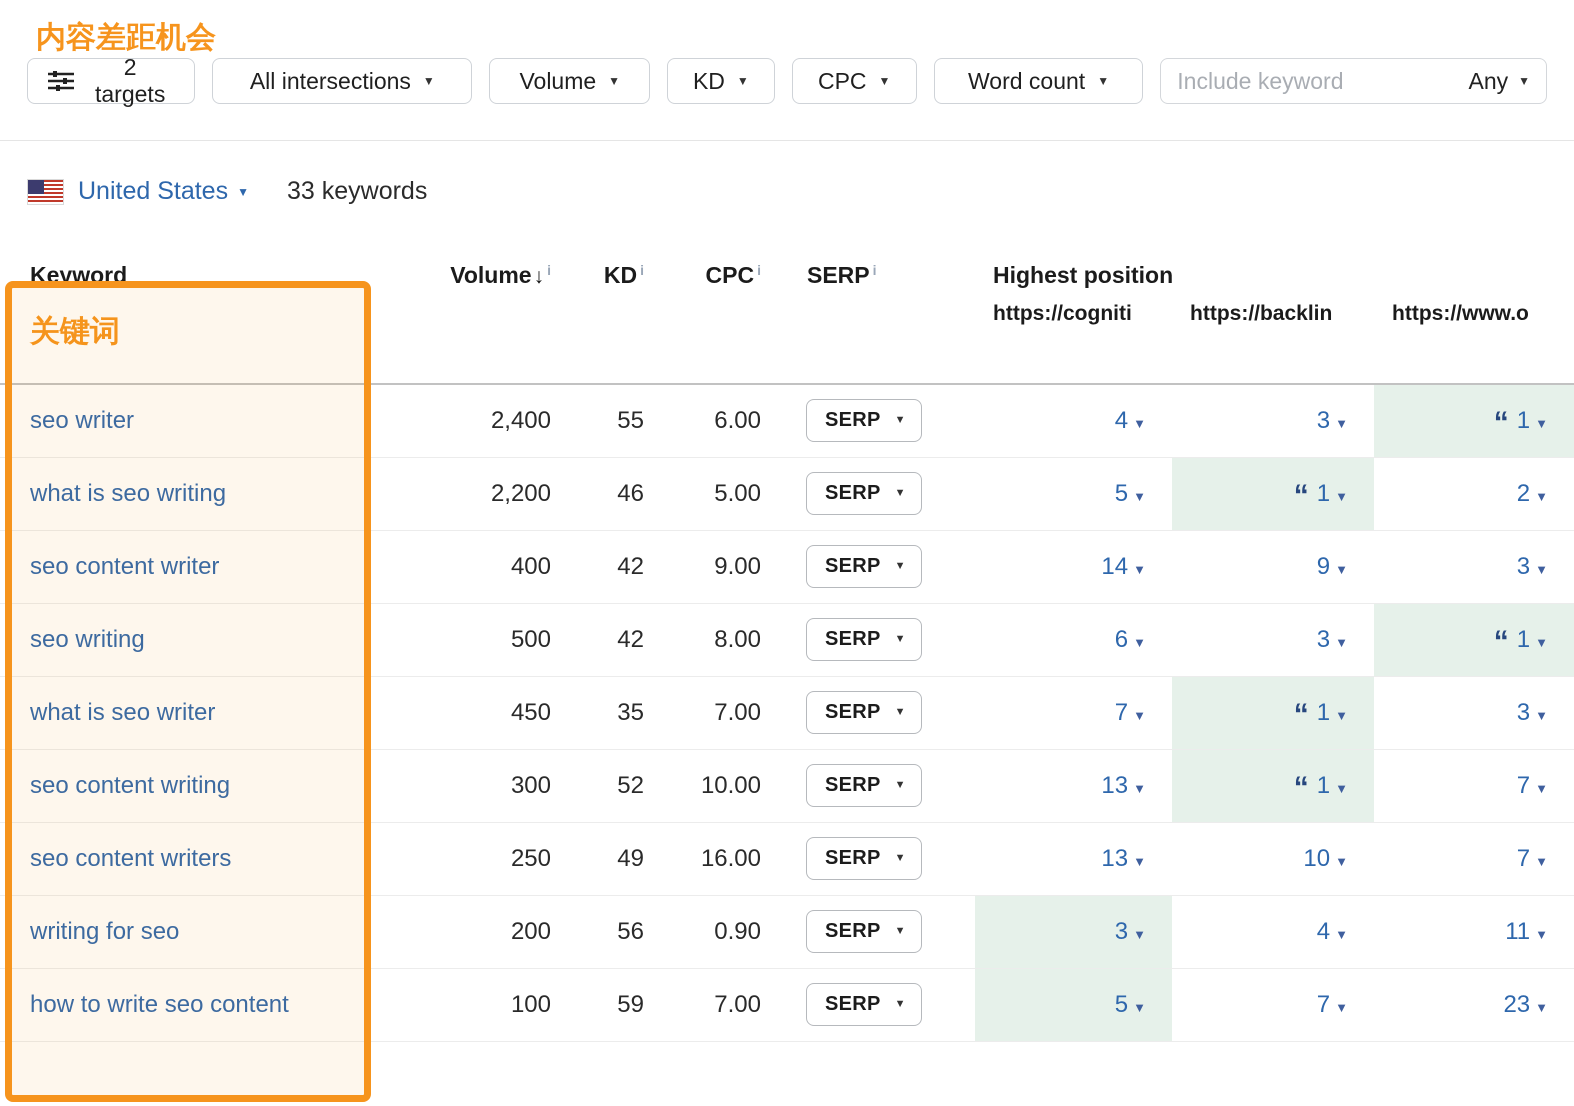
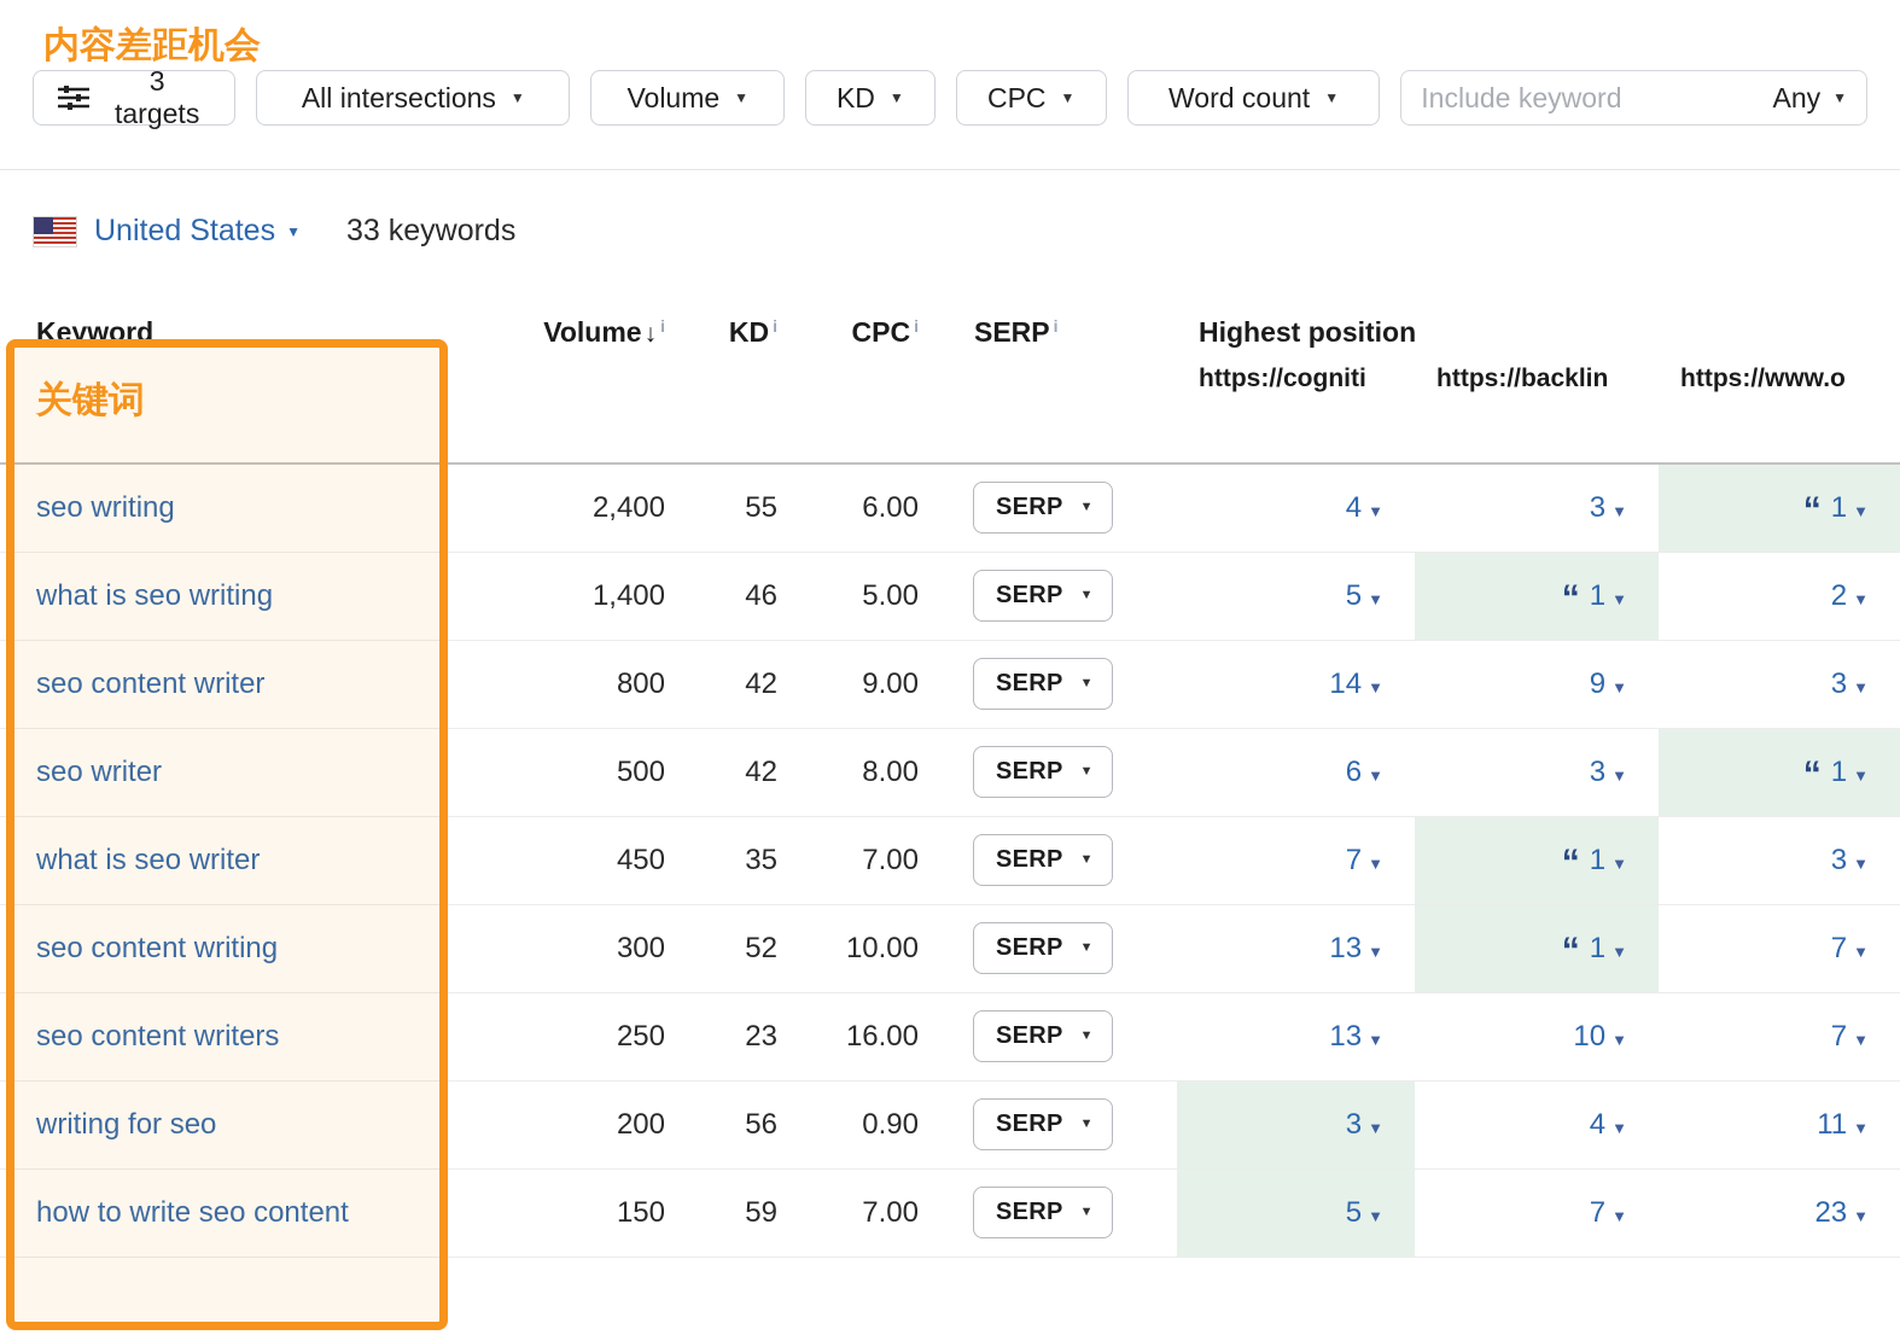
  内容差距机会
- 2 targets
+ 3 targets
  All intersections
  ▼
  Volume
  ▼
  KD
  ▼
  CPC
  ▼
  Word count
  ▼
  Include keyword
  Any
  ▼
  United States
  ▼
  33 keywords
  Keyword 关键词	Volume↓ i	KD i	CPC i	SERP i	Highest position
  https://cogniti	https://backlin	https://www.o
- seo writer	2,400	55	6.00	SERP ▼	4 ▼	3 ▼	“ 1 ▼
+ seo writing	2,400	55	6.00	SERP ▼	4 ▼	3 ▼	“ 1 ▼
- what is seo writing	2,200	46	5.00	SERP ▼	5 ▼	“ 1 ▼	2 ▼
+ what is seo writing	1,400	46	5.00	SERP ▼	5 ▼	“ 1 ▼	2 ▼
- seo content writer	400	42	9.00	SERP ▼	14 ▼	9 ▼	3 ▼
+ seo content writer	800	42	9.00	SERP ▼	14 ▼	9 ▼	3 ▼
- seo writing	500	42	8.00	SERP ▼	6 ▼	3 ▼	“ 1 ▼
+ seo writer	500	42	8.00	SERP ▼	6 ▼	3 ▼	“ 1 ▼
  what is seo writer	450	35	7.00	SERP ▼	7 ▼	“ 1 ▼	3 ▼
  seo content writing	300	52	10.00	SERP ▼	13 ▼	“ 1 ▼	7 ▼
- seo content writers	250	49	16.00	SERP ▼	13 ▼	10 ▼	7 ▼
+ seo content writers	250	23	16.00	SERP ▼	13 ▼	10 ▼	7 ▼
  writing for seo	200	56	0.90	SERP ▼	3 ▼	4 ▼	11 ▼
- how to write seo content	100	59	7.00	SERP ▼	5 ▼	7 ▼	23 ▼
+ how to write seo content	150	59	7.00	SERP ▼	5 ▼	7 ▼	23 ▼
